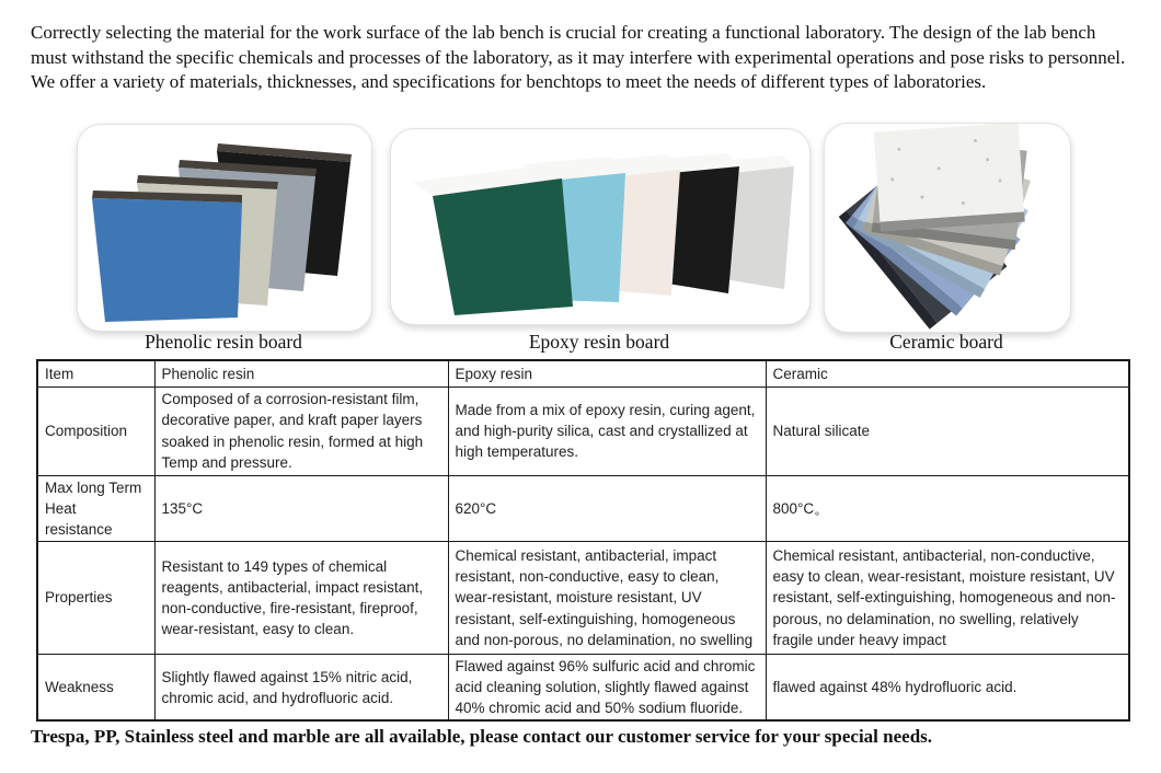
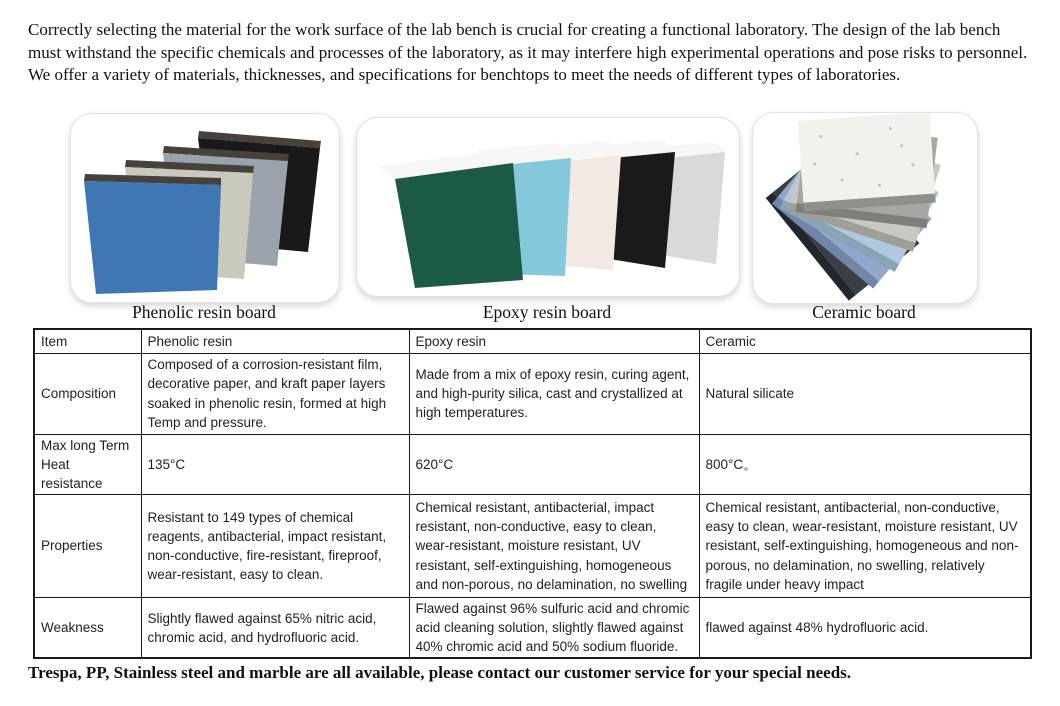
- Correctly selecting the material for the work surface of the lab bench is crucial for creating a functional laboratory. The design of the lab bench must withstand the specific chemicals and processes of the laboratory, as it may interfere with experimental operations and pose risks to personnel. We offer a variety of materials, thicknesses, and specifications for benchtops to meet the needs of different types of laboratories.
+ Correctly selecting the material for the work surface of the lab bench is crucial for creating a functional laboratory. The design of the lab bench must withstand the specific chemicals and processes of the laboratory, as it may interfere high experimental operations and pose risks to personnel. We offer a variety of materials, thicknesses, and specifications for benchtops to meet the needs of different types of laboratories.
  Phenolic resin board
  Epoxy resin board
  Ceramic board
  Item	Phenolic resin	Epoxy resin	Ceramic
  Composition	Composed of a corrosion-resistant film, decorative paper, and kraft paper layers soaked in phenolic resin, formed at high Temp and pressure.	Made from a mix of epoxy resin, curing agent, and high-purity silica, cast and crystallized at high temperatures.	Natural silicate
  Max long Term Heat resistance	135°C	620°C	800°C。
  Properties	Resistant to 149 types of chemical reagents, antibacterial, impact resistant, non-conductive, fire-resistant, fireproof, wear-resistant, easy to clean.	Chemical resistant, antibacterial, impact resistant, non-conductive, easy to clean, wear-resistant, moisture resistant, UV resistant, self-extinguishing, homogeneous and non-porous, no delamination, no swelling	Chemical resistant, antibacterial, non-conductive, easy to clean, wear-resistant, moisture resistant, UV resistant, self-extinguishing, homogeneous and non-porous, no delamination, no swelling, relatively fragile under heavy impact
- Weakness	Slightly flawed against 15% nitric acid, chromic acid, and hydrofluoric acid.	Flawed against 96% sulfuric acid and chromic acid cleaning solution, slightly flawed against 40% chromic acid and 50% sodium fluoride.	flawed against 48% hydrofluoric acid.
+ Weakness	Slightly flawed against 65% nitric acid, chromic acid, and hydrofluoric acid.	Flawed against 96% sulfuric acid and chromic acid cleaning solution, slightly flawed against 40% chromic acid and 50% sodium fluoride.	flawed against 48% hydrofluoric acid.
  Trespa, PP, Stainless steel and marble are all available, please contact our customer service for your special needs.
